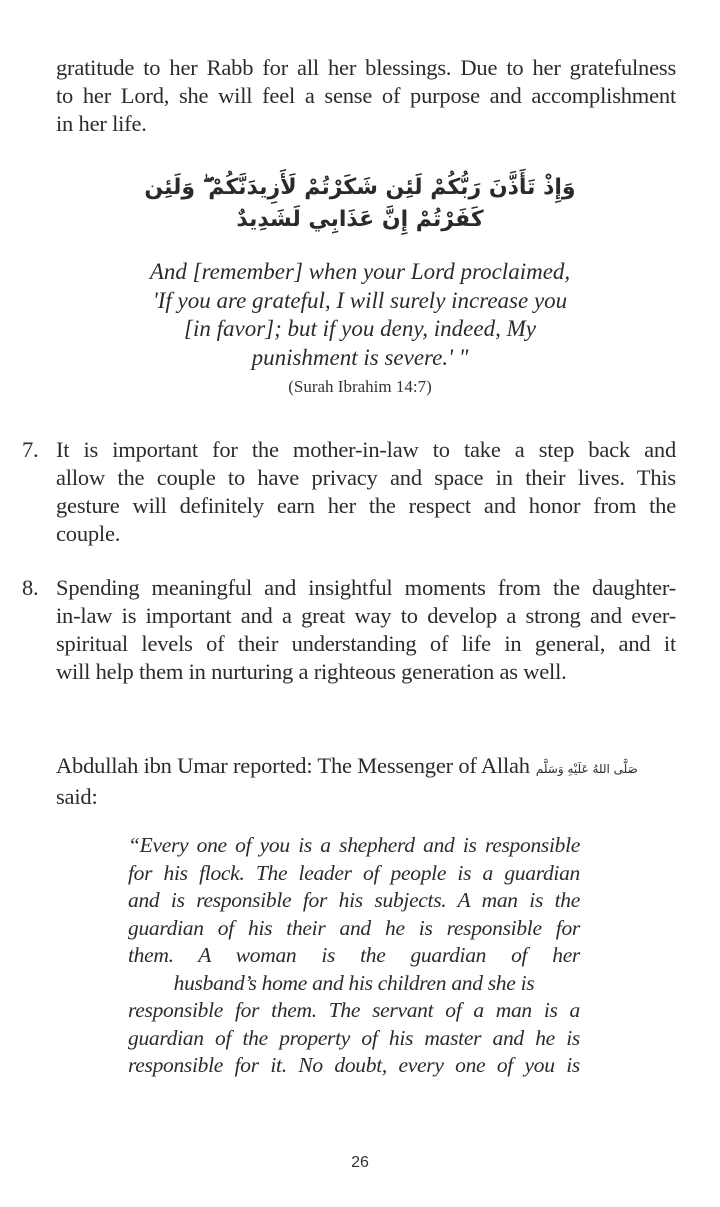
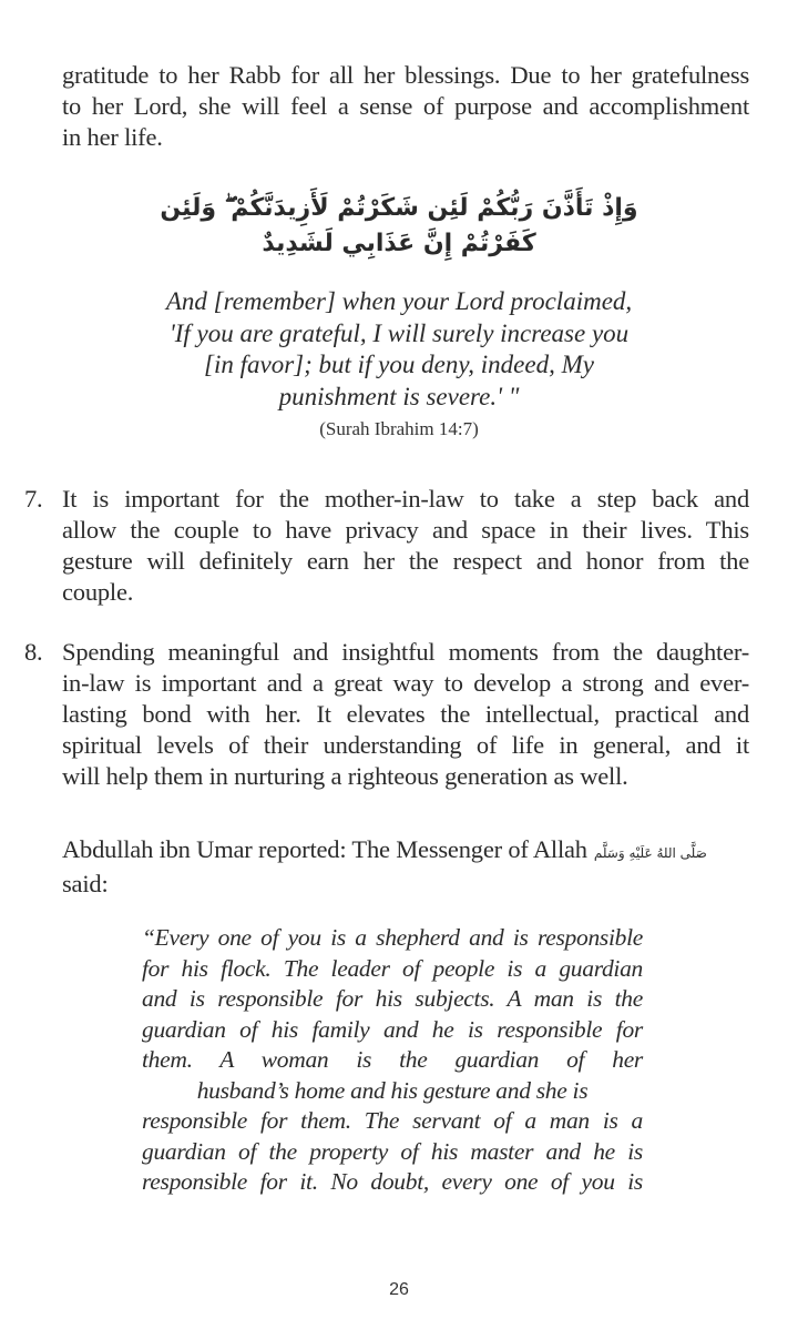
  gratitude to her Rabb for all her blessings. Due to her gratefulness
  to her Lord, she will feel a sense of purpose and accomplishment
  in her life.
  وَإِذْ تَأَذَّنَ رَبُّكُمْ لَئِن شَكَرْتُمْ لَأَزِيدَنَّكُمْ ۖ وَلَئِن
  كَفَرْتُمْ إِنَّ عَذَابِي لَشَدِيدٌ
  And [remember] when your Lord proclaimed,
  'If you are grateful, I will surely increase you
  [in favor]; but if you deny, indeed, My
  punishment is severe.' "
  (Surah Ibrahim 14:7)
  7.
  It is important for the mother-in-law to take a step back and
  allow the couple to have privacy and space in their lives. This
  gesture will definitely earn her the respect and honor from the
  couple.
  8.
  Spending meaningful and insightful moments from the daughter-
  in-law is important and a great way to develop a strong and ever-
+ lasting bond with her. It elevates the intellectual, practical and
  spiritual levels of their understanding of life in general, and it
  will help them in nurturing a righteous generation as well.
  Abdullah ibn Umar reported: The Messenger of Allah صَلَّى اللهُ عَلَيْهِ وَسَلَّم
  said:
  “Every one of you is a shepherd and is responsible
  for his flock. The leader of people is a guardian
  and is responsible for his subjects. A man is the
- guardian of his their and he is responsible for
+ guardian of his family and he is responsible for
  them. A woman is the guardian of her
- husband’s home and his children and she is
+ husband’s home and his gesture and she is
  responsible for them. The servant of a man is a
  guardian of the property of his master and he is
  responsible for it. No doubt, every one of you is
  26
